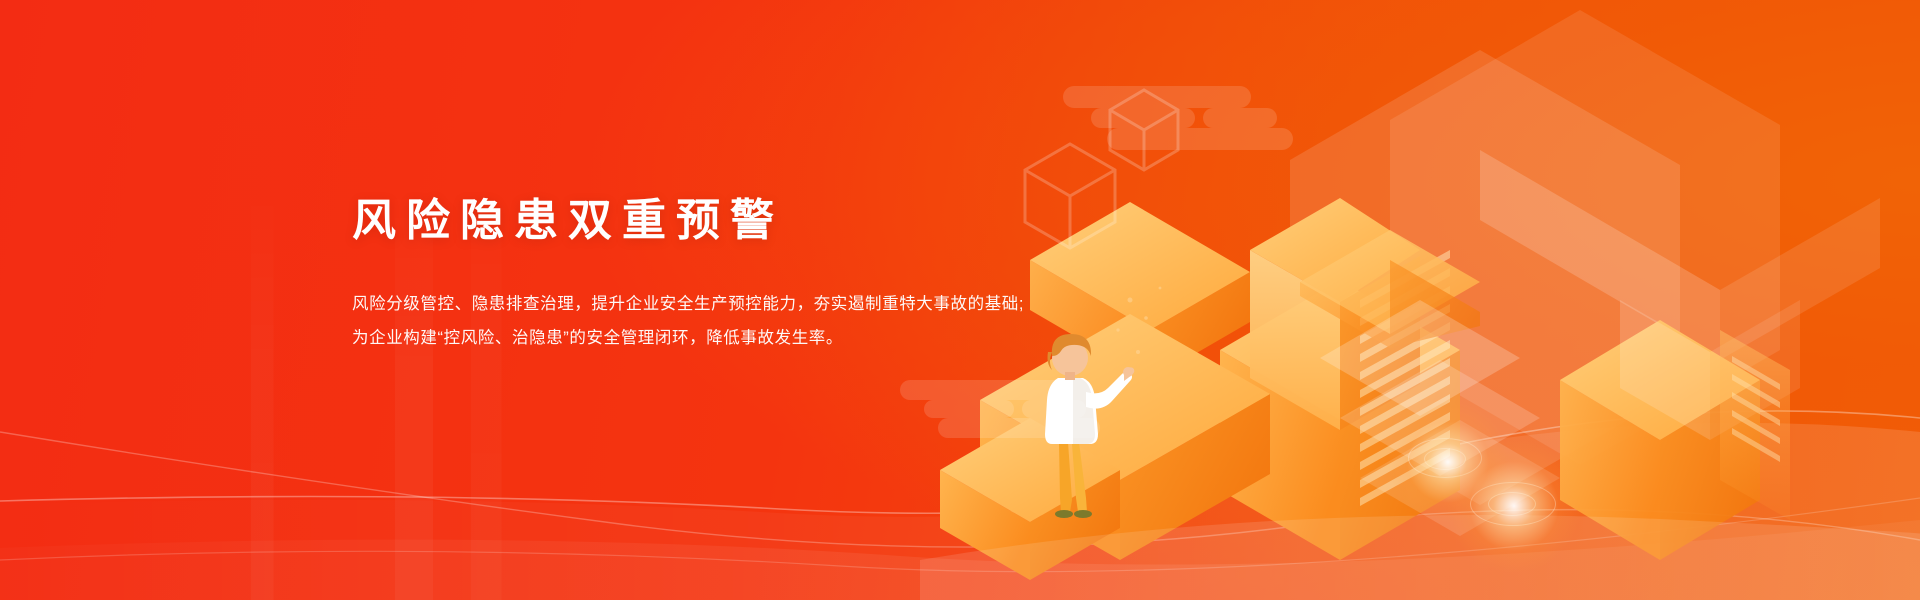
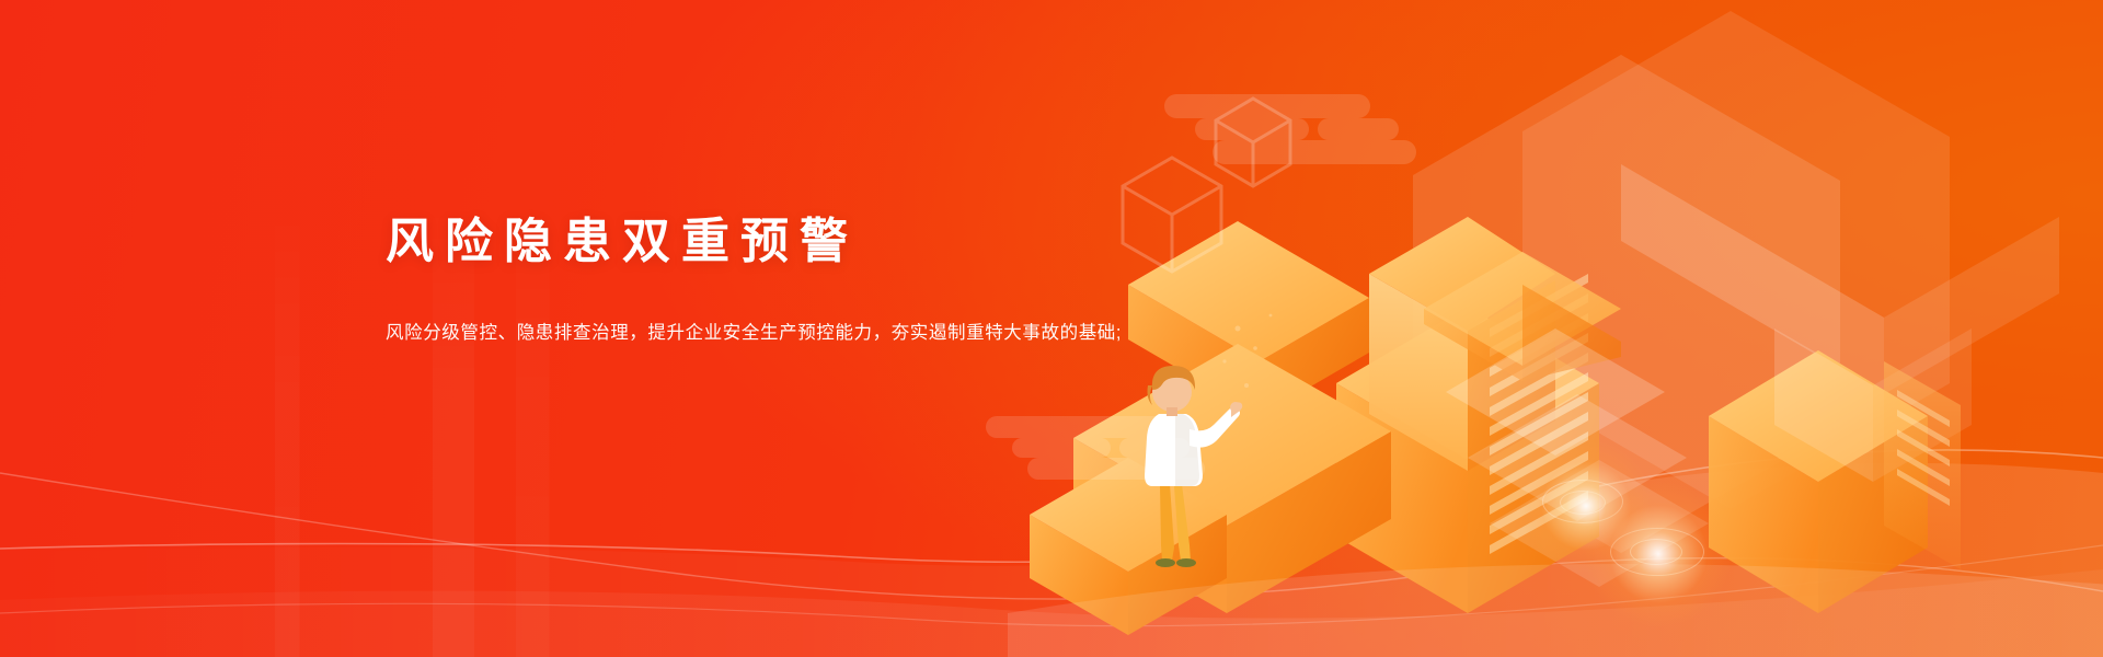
  风险隐患双重预警
  风险分级管控、隐患排查治理，提升企业安全生产预控能力，夯实遏制重特大事故的基础;
- 为企业构建“控风险、治隐患”的安全管理闭环，降低事故发生率。
